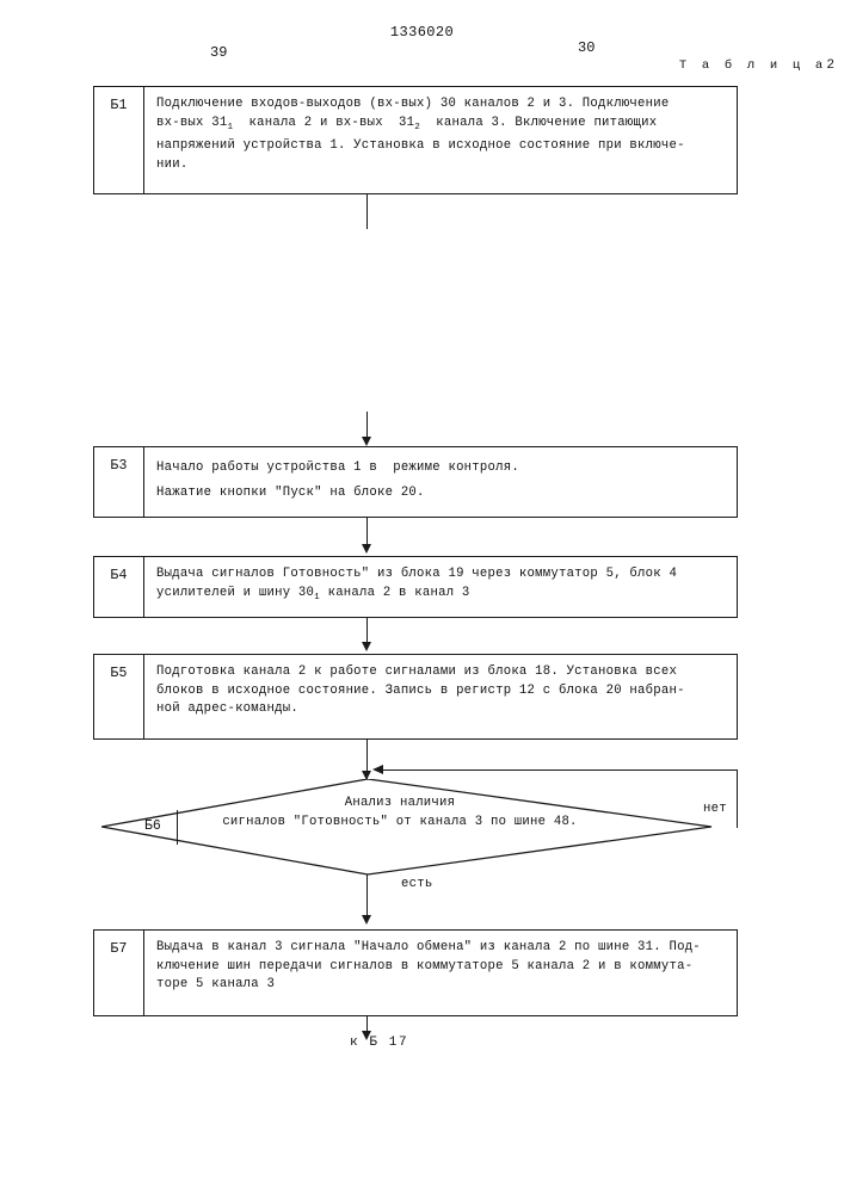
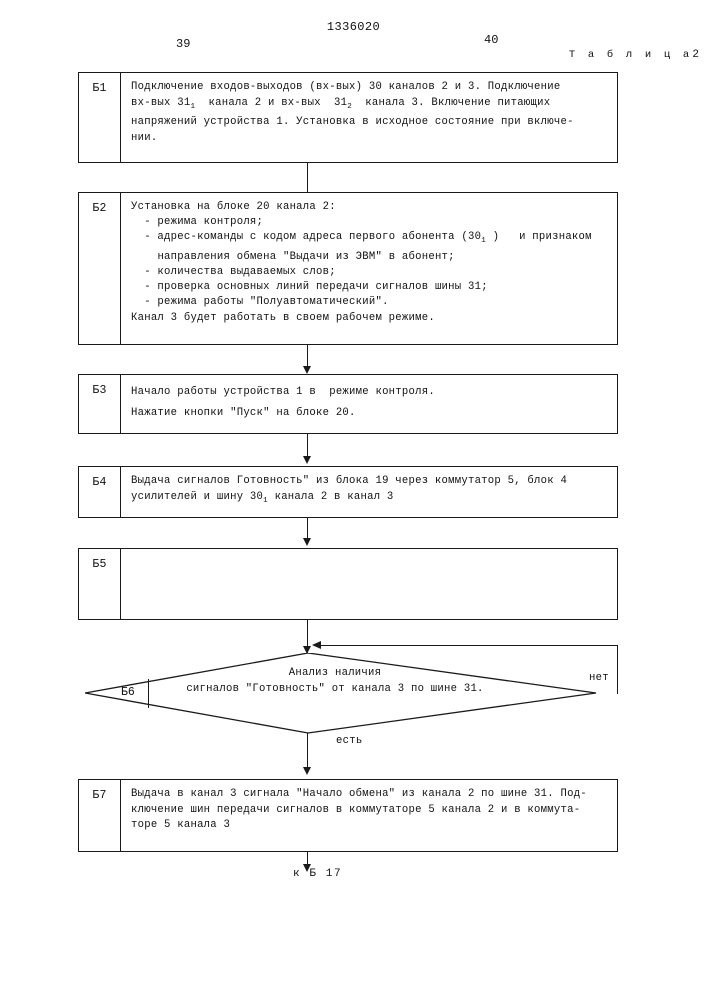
  1336020
  39
- 30
+ 40
  Т а б л и ц а2
  Б1
  Подключение входов-выходов (вх-вых) 30 каналов 2 и 3. Подключение
  вх-вых 311 канала 2 и вх-вых 312 канала 3. Включение питающих
  напряжений устройства 1. Установка в исходное состояние при включе-
  нии.
+ Б2
+ Установка на блоке 20 канала 2:
+ - режима контроля;
+ - адрес-команды с кодом адреса первого абонента (301 ) и признаком
+ направления обмена "Выдачи из ЭВМ" в абонент;
+ - количества выдаваемых слов;
+ - проверка основных линий передачи сигналов шины 31;
+ - режима работы "Полуавтоматический".
+ Канал 3 будет работать в своем рабочем режиме.
  Б3
  Начало работы устройства 1 в режиме контроля.
  Нажатие кнопки "Пуск" на блоке 20.
  Б4
  Выдача сигналов Готовность" из блока 19 через коммутатор 5, блок 4
  усилителей и шину 301 канала 2 в канал 3
  Б5
- Подготовка канала 2 к работе сигналами из блока 18. Установка всех
- блоков в исходное состояние. Запись в регистр 12 с блока 20 набран-
- ной адрес-команды.
  Б6
  Анализ наличия
- сигналов "Готовность" от канала 3 по шине 48.
+ сигналов "Готовность" от канала 3 по шине 31.
  нет
  есть
  Б7
  Выдача в канал 3 сигнала "Начало обмена" из канала 2 по шине 31. Под-
  ключение шин передачи сигналов в коммутаторе 5 канала 2 и в коммута-
  торе 5 канала 3
  к Б 17
